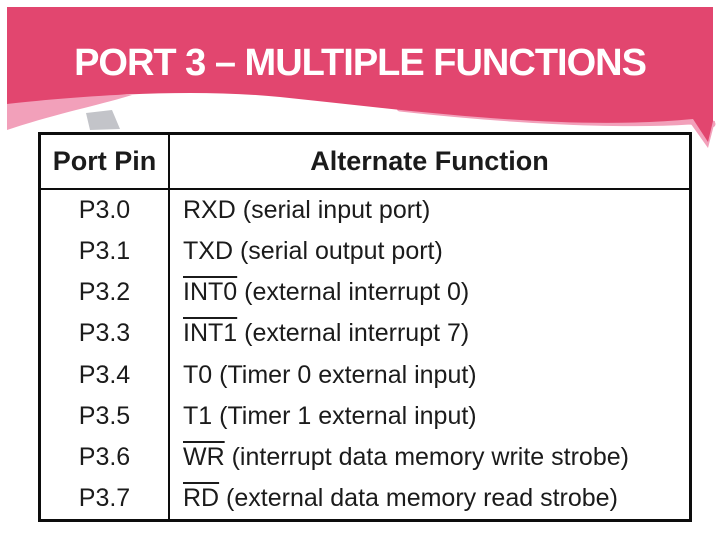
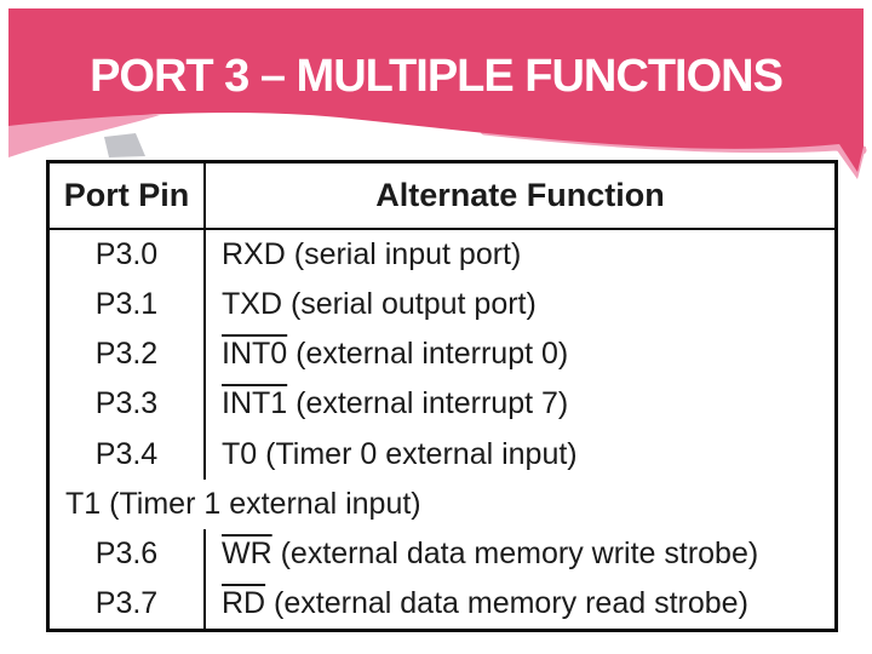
  PORT 3 – MULTIPLE FUNCTIONS
  Port Pin
  Alternate Function
  P3.0
  RXD
  (serial input port)
  P3.1
  TXD
  (serial output port)
  P3.2
  INT0
  (external interrupt 0)
  P3.3
  INT1
  (external interrupt 7)
  P3.4
  T0
  (Timer 0 external input)
- P3.5
  T1
  (Timer 1 external input)
  P3.6
  WR
- (interrupt data memory write strobe)
+ (external data memory write strobe)
  P3.7
  RD
  (external data memory read strobe)
